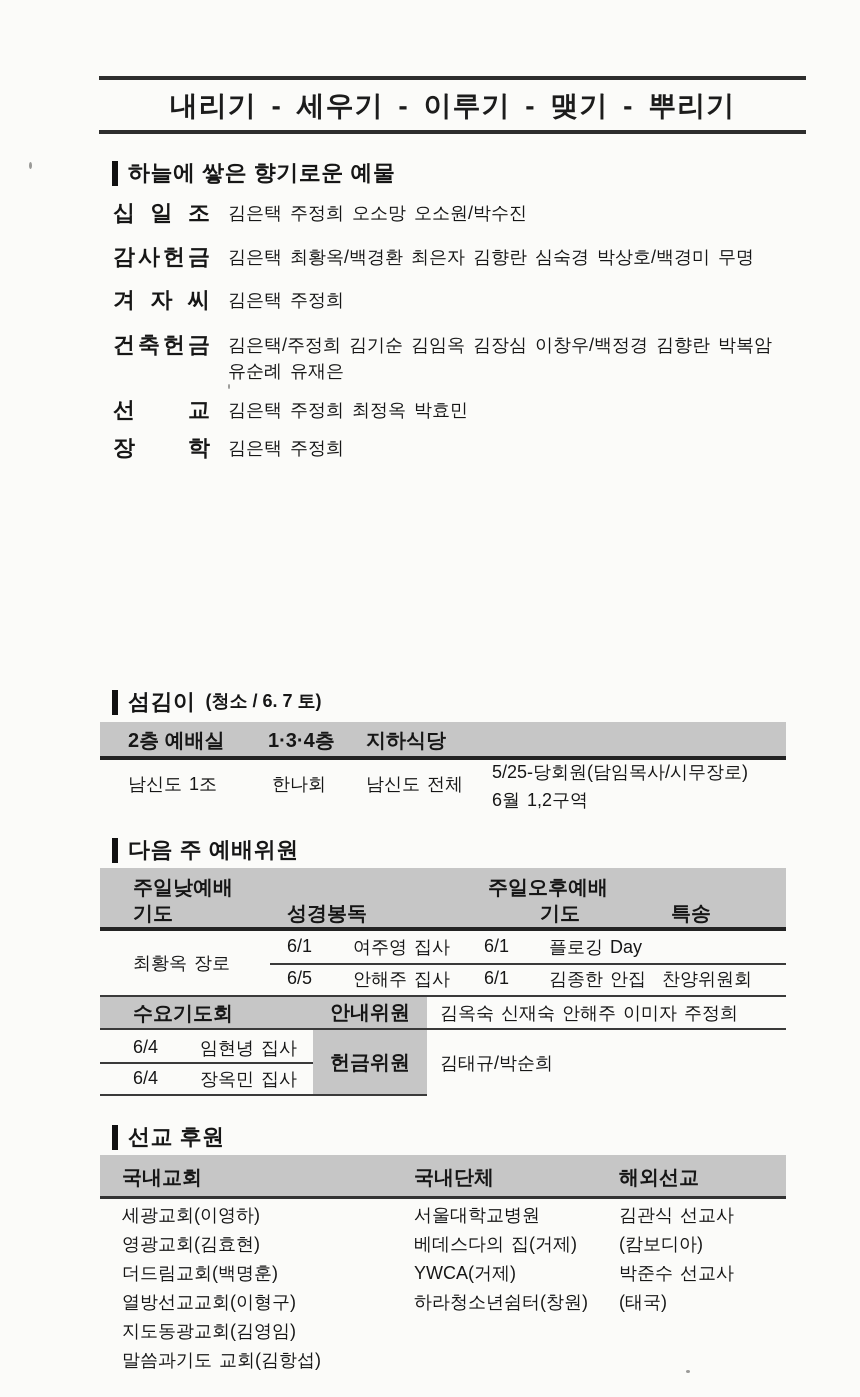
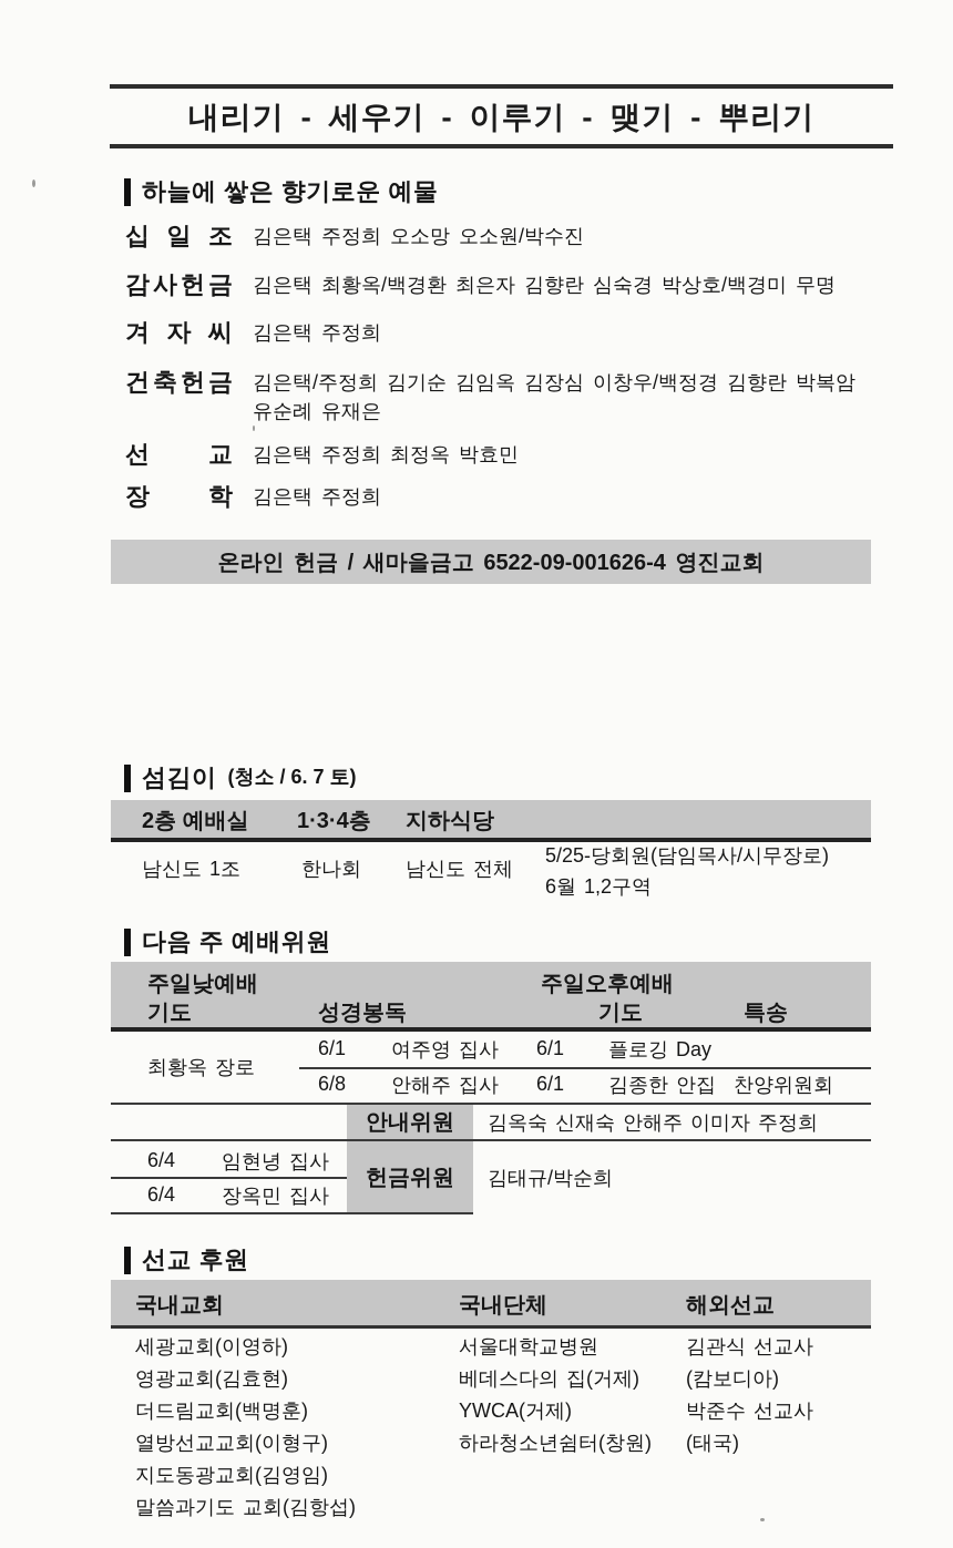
  내리기 - 세우기 - 이루기 - 맺기 - 뿌리기
  하늘에 쌓은 향기로운 예물
  십
  일
  조
  김은택 주정희 오소망 오소원/박수진
  감
  사
  헌
  금
  김은택 최황옥/백경환 최은자 김향란 심숙경 박상호/백경미 무명
  겨
  자
  씨
  김은택 주정희
  건
  축
  헌
  금
  김은택/주정희 김기순 김임옥 김장심 이창우/백정경 김향란 박복암
  유순례 유재은
  선
  교
  김은택 주정희 최정옥 박효민
  장
  학
  김은택 주정희
+ 온라인 헌금 / 새마을금고 6522-09-001626-4 영진교회
  섬김이
  (청소 / 6. 7 토)
  2층 예배실
  1·3·4층
  지하식당
  남신도 1조
  한나회
  남신도 전체
  5/25-당회원(담임목사/시무장로)
  6월 1,2구역
  다음 주 예배위원
  주일낮예배
  주일오후예배
  기도
  성경봉독
  기도
  특송
  최황옥 장로
  6/1
  여주영 집사
  6/1
  플로깅 Day
- 6/5
+ 6/8
  안해주 집사
  6/1
  김종한 안집
  찬양위원회
- 수요기도회
  안내위원
  김옥숙 신재숙 안해주 이미자 주정희
  6/4
  임현녕 집사
  6/4
  장옥민 집사
  헌금위원
  김태규/박순희
  선교 후원
  국내교회
  국내단체
  해외선교
  세광교회(이영하)
  서울대학교병원
  김관식 선교사
  영광교회(김효현)
  베데스다의 집(거제)
  (캄보디아)
  더드림교회(백명훈)
  YWCA(거제)
  박준수 선교사
  열방선교교회(이형구)
  하라청소년쉼터(창원)
  (태국)
  지도동광교회(김영임)
  말씀과기도 교회(김항섭)
